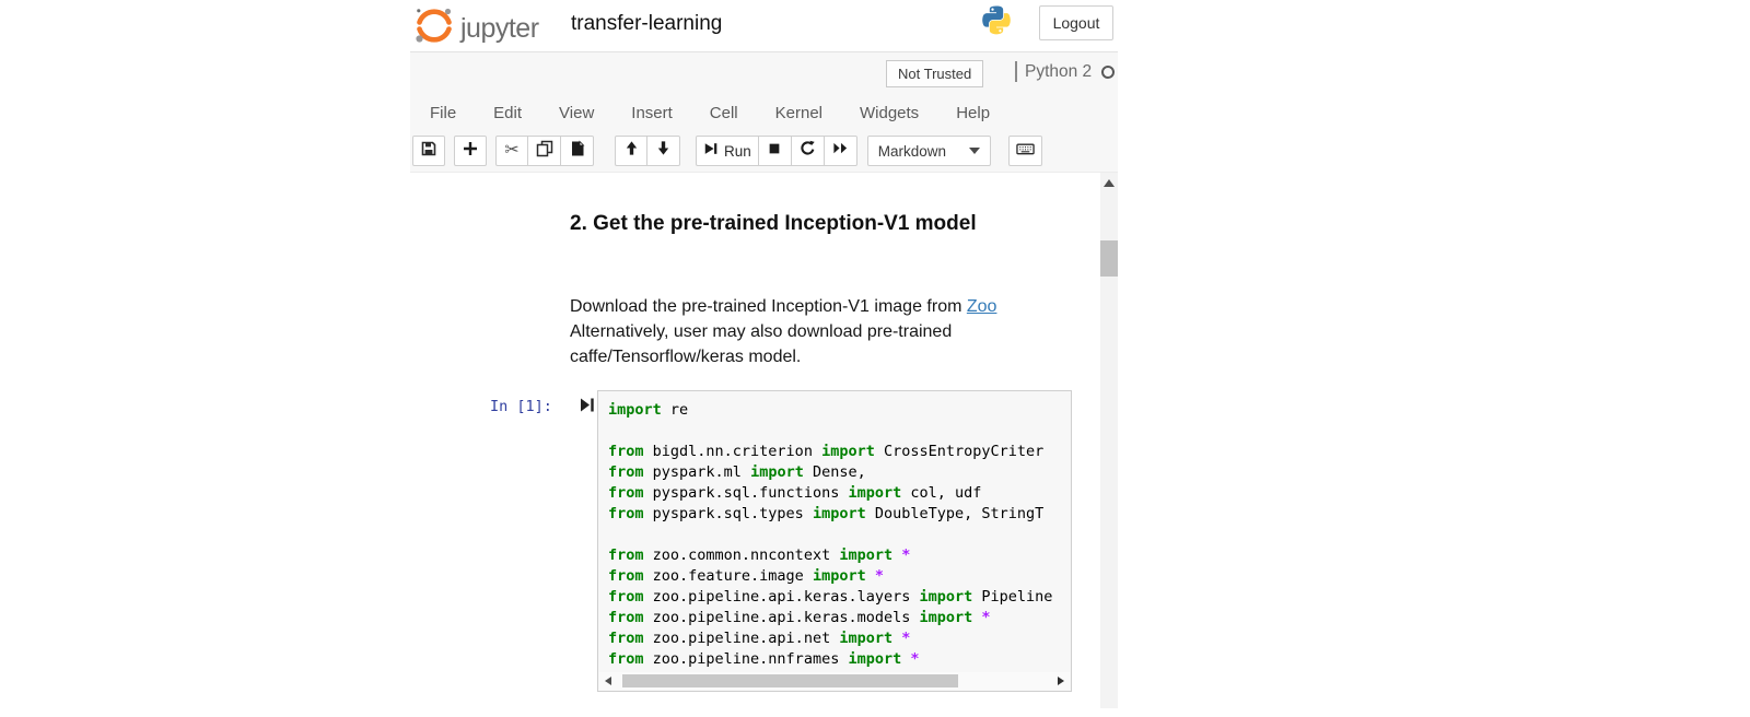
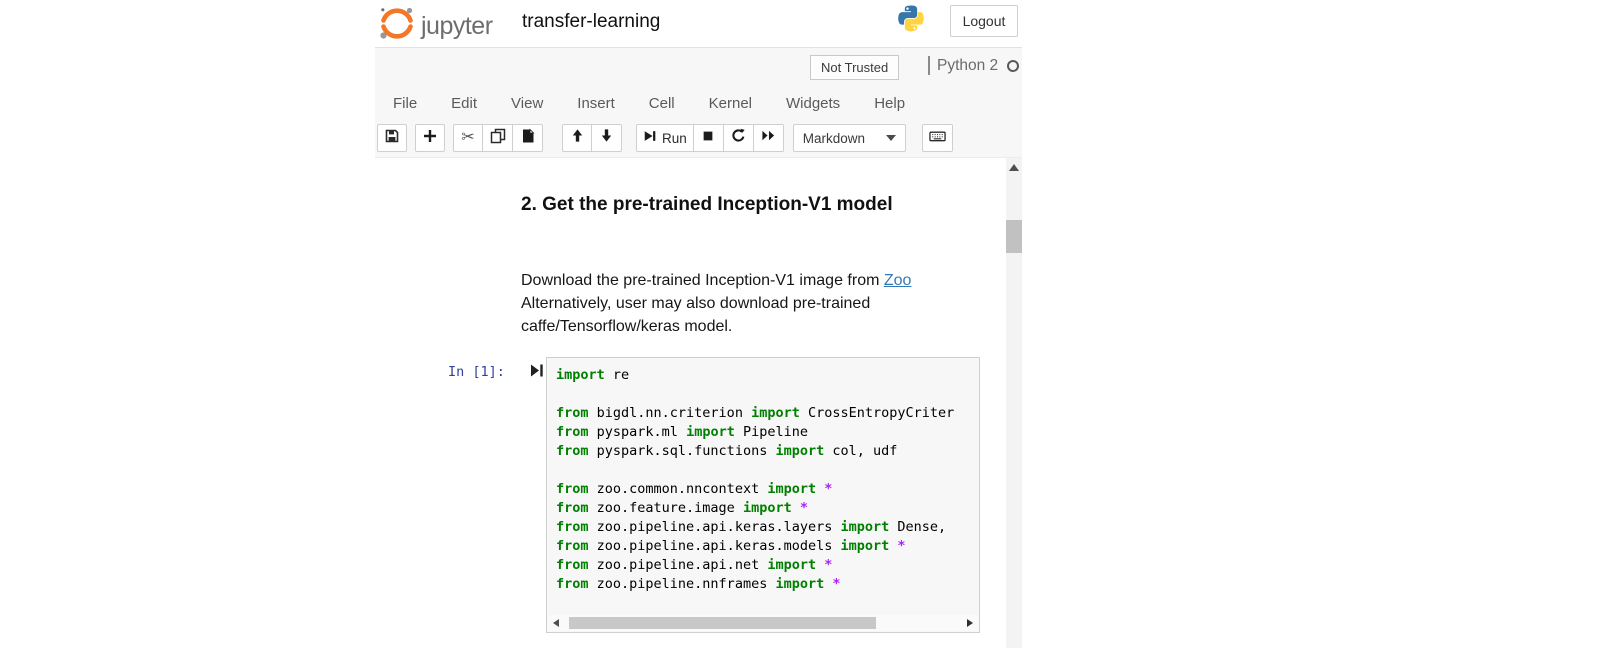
  jupyter
  transfer-learning
  Logout
  Not Trusted
  Python 2
  File
  Edit
  View
  Insert
  Cell
  Kernel
  Widgets
  Help
  ✂
  Run
  Markdown
  2. Get the pre-trained Inception-V1 model
  Download the pre-trained Inception-V1 image from Zoo
  Alternatively, user may also download pre-trained caffe/Tensorflow/keras model.
  In [1]:
  import re
  from bigdl.nn.criterion import CrossEntropyCriter
- from pyspark.ml import Dense,
+ from pyspark.ml import Pipeline
  from pyspark.sql.functions import col, udf
- from pyspark.sql.types import DoubleType, StringT
  from zoo.common.nncontext import *
  from zoo.feature.image import *
- from zoo.pipeline.api.keras.layers import Pipeline
+ from zoo.pipeline.api.keras.layers import Dense,
  from zoo.pipeline.api.keras.models import *
  from zoo.pipeline.api.net import *
  from zoo.pipeline.nnframes import *
